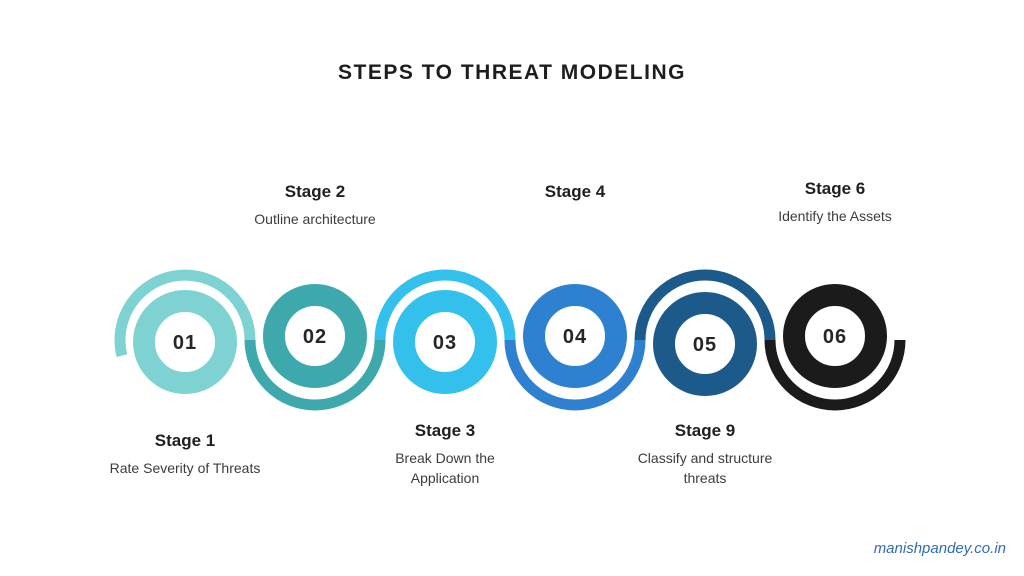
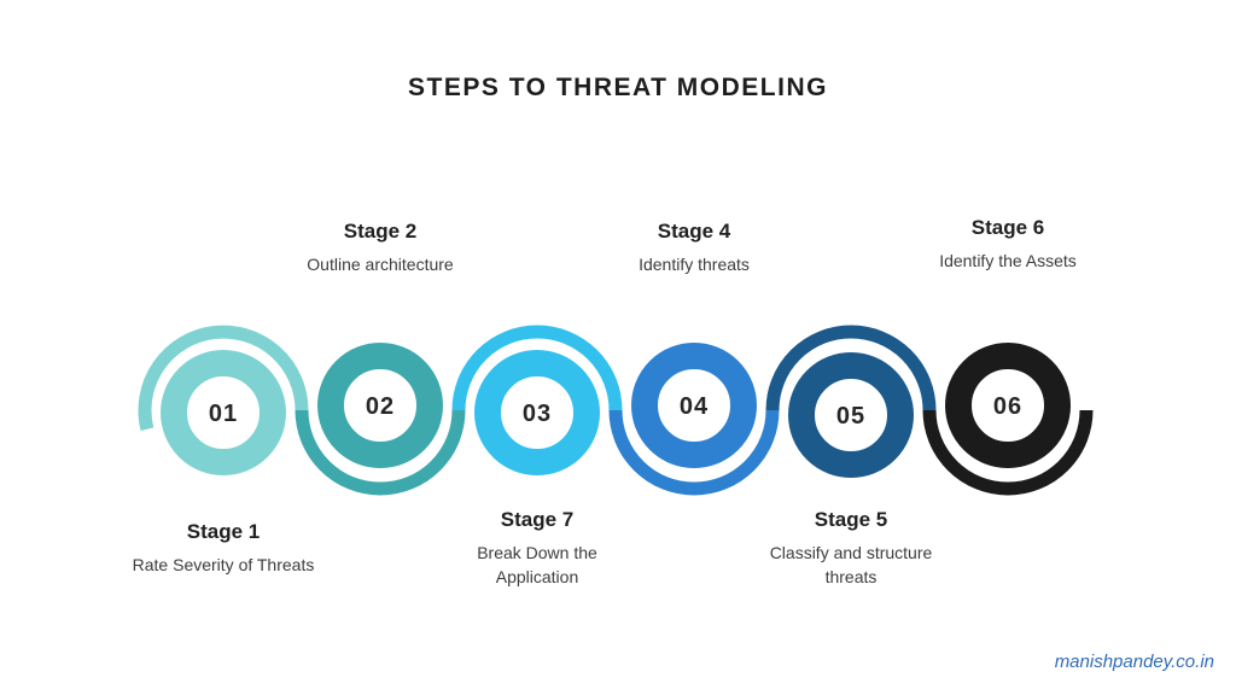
  STEPS TO THREAT MODELING
  01
  02
  03
  04
  05
  06
  Stage 1
  Rate Severity of Threats
  Stage 2
  Outline architecture
- Stage 3
+ Stage 7
  Break Down the Application
  Stage 4
+ Identify threats
- Stage 9
+ Stage 5
  Classify and structure threats
  Stage 6
  Identify the Assets
  manishpandey.co.in
